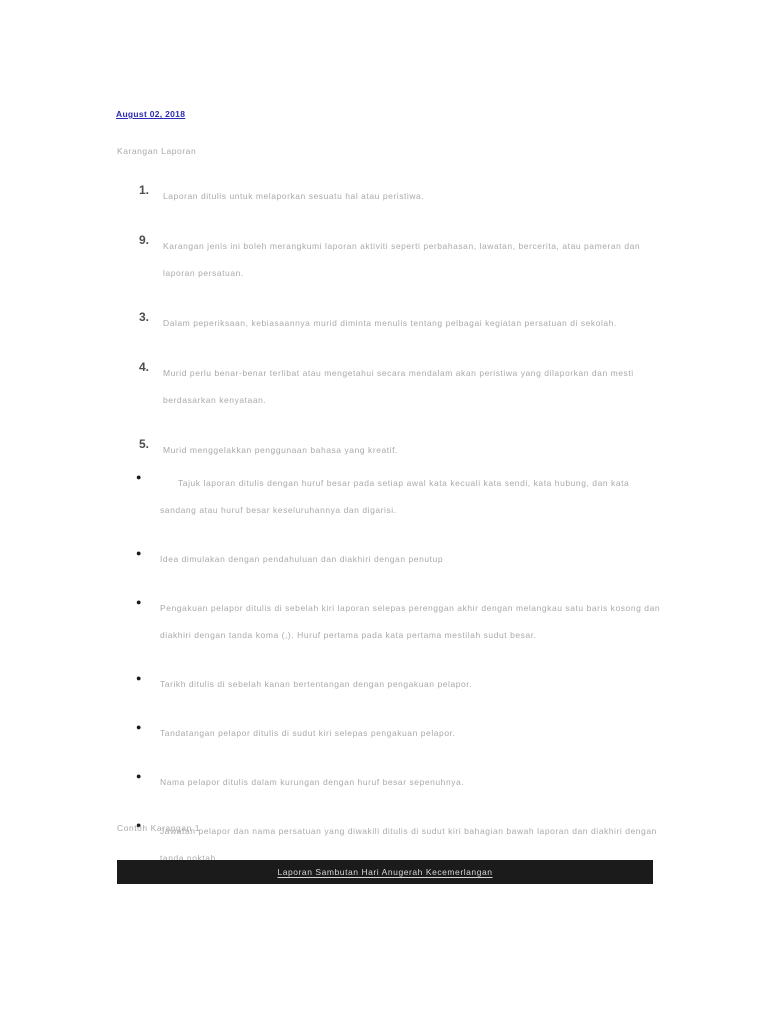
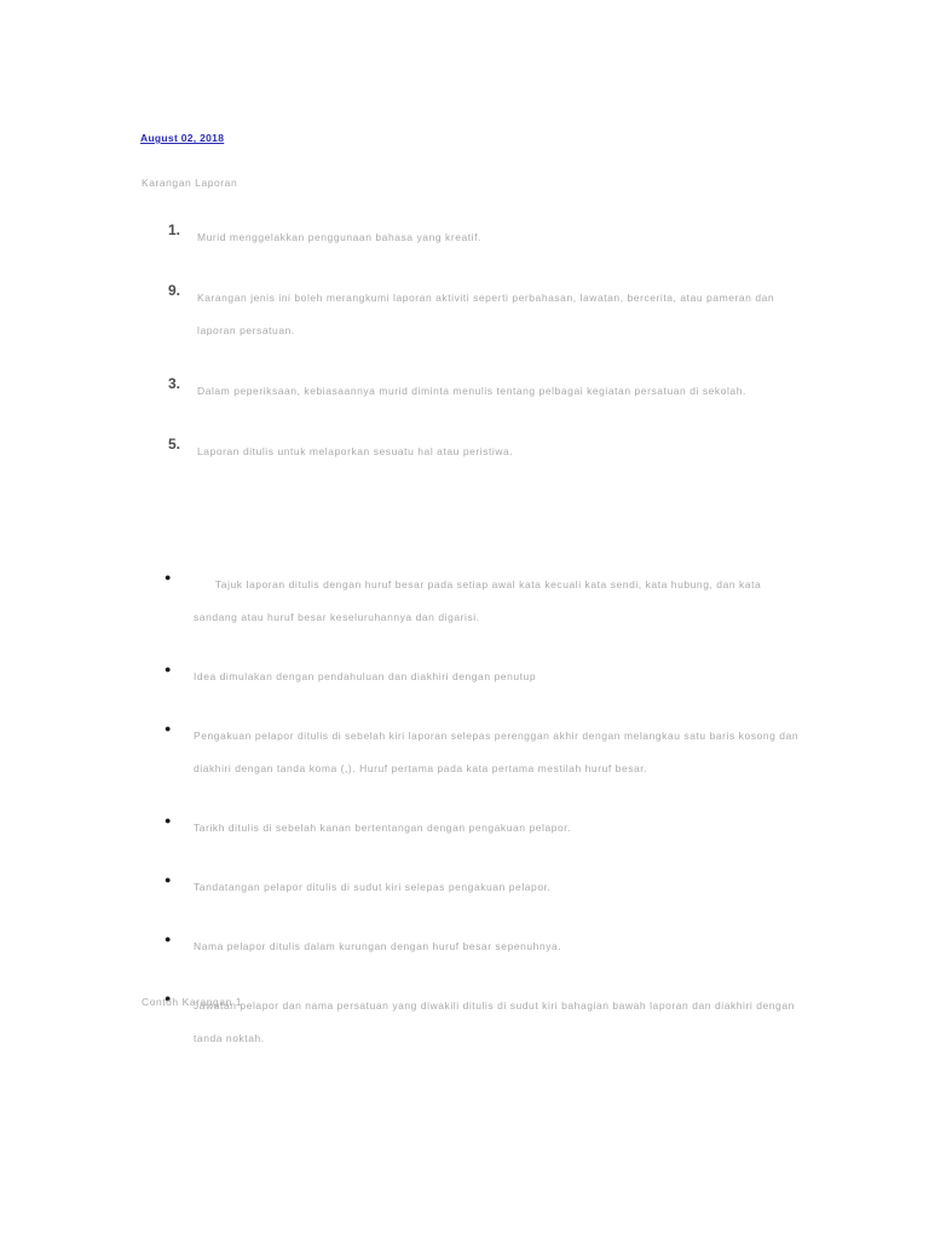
  August 02, 2018
  Karangan Laporan
  1.
- Laporan ditulis untuk melaporkan sesuatu hal atau peristiwa.
+ Murid menggelakkan penggunaan bahasa yang kreatif.
  9.
  Karangan jenis ini boleh merangkumi laporan aktiviti seperti perbahasan, lawatan, bercerita, atau pameran dan laporan persatuan.
  3.
  Dalam peperiksaan, kebiasaannya murid diminta menulis tentang pelbagai kegiatan persatuan di sekolah.
- 4.
- Murid perlu benar-benar terlibat atau mengetahui secara mendalam akan peristiwa yang dilaporkan dan mesti berdasarkan kenyataan.
  5.
- Murid menggelakkan penggunaan bahasa yang kreatif.
+ Laporan ditulis untuk melaporkan sesuatu hal atau peristiwa.
  ●
  Tajuk laporan ditulis dengan huruf besar pada setiap awal kata kecuali kata sendi, kata hubung, dan kata sandang atau huruf besar keseluruhannya dan digarisi.
  ●
  Idea dimulakan dengan pendahuluan dan diakhiri dengan penutup
  ●
- Pengakuan pelapor ditulis di sebelah kiri laporan selepas perenggan akhir dengan melangkau satu baris kosong dan diakhiri dengan tanda koma (,). Huruf pertama pada kata pertama mestilah sudut besar.
+ Pengakuan pelapor ditulis di sebelah kiri laporan selepas perenggan akhir dengan melangkau satu baris kosong dan diakhiri dengan tanda koma (,). Huruf pertama pada kata pertama mestilah huruf besar.
  ●
  Tarikh ditulis di sebelah kanan bertentangan dengan pengakuan pelapor.
  ●
  Tandatangan pelapor ditulis di sudut kiri selepas pengakuan pelapor.
  ●
  Nama pelapor ditulis dalam kurungan dengan huruf besar sepenuhnya.
  ●
  Jawatan pelapor dan nama persatuan yang diwakili ditulis di sudut kiri bahagian bawah laporan dan diakhiri dengan tanda noktah.
  Contoh Karangan 1
- Laporan Sambutan Hari Anugerah Kecemerlangan
